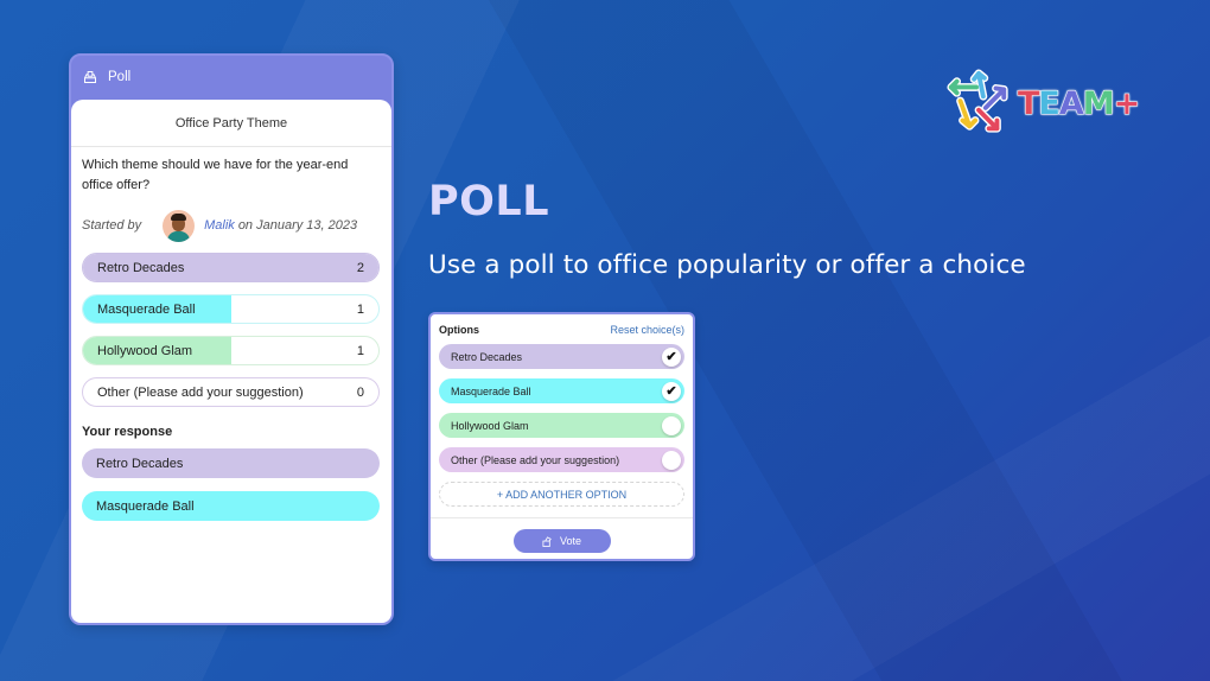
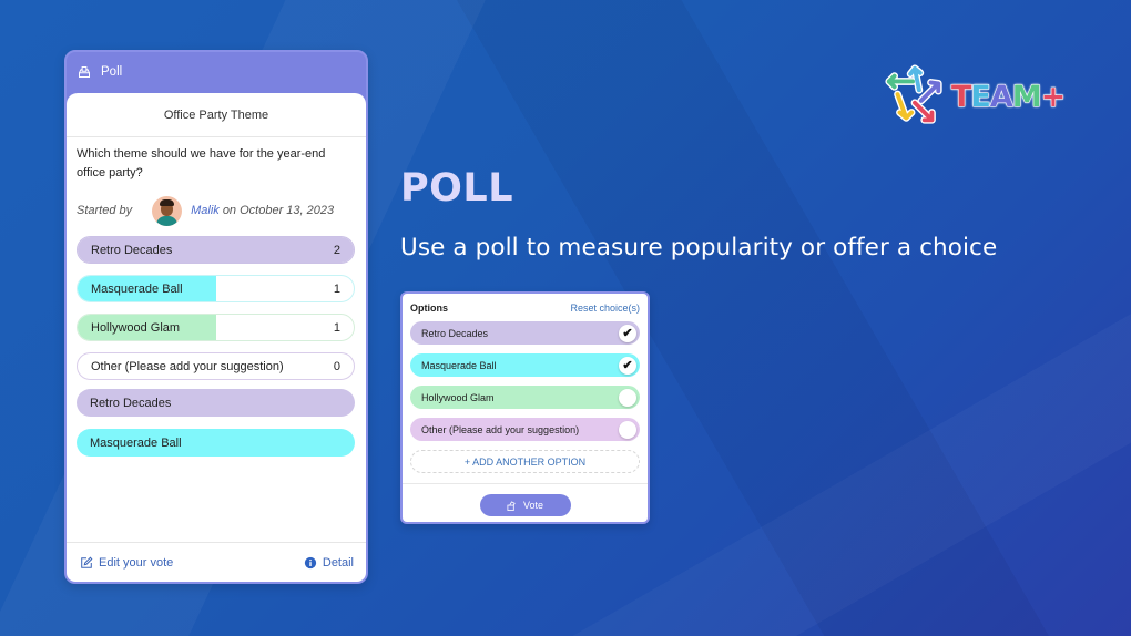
  Poll
  Office Party Theme
- Which theme should we have for the year-end office offer?
+ Which theme should we have for the year-end office party?
  Started by
  Malik
- on January 13, 2023
+ on October 13, 2023
  Retro Decades
  2
  Masquerade Ball
  1
  Hollywood Glam
  1
  Other (Please add your suggestion)
  0
- Your response
  Retro Decades
  Masquerade Ball
+ Edit your vote
+ Detail
  TEAM+
  POLL
- Use a poll to office popularity or offer a choice
+ Use a poll to measure popularity or offer a choice
  Options
  Reset choice(s)
  Retro Decades
  ✔
  Masquerade Ball
  ✔
  Hollywood Glam
  Other (Please add your suggestion)
  + ADD ANOTHER OPTION
  Vote
